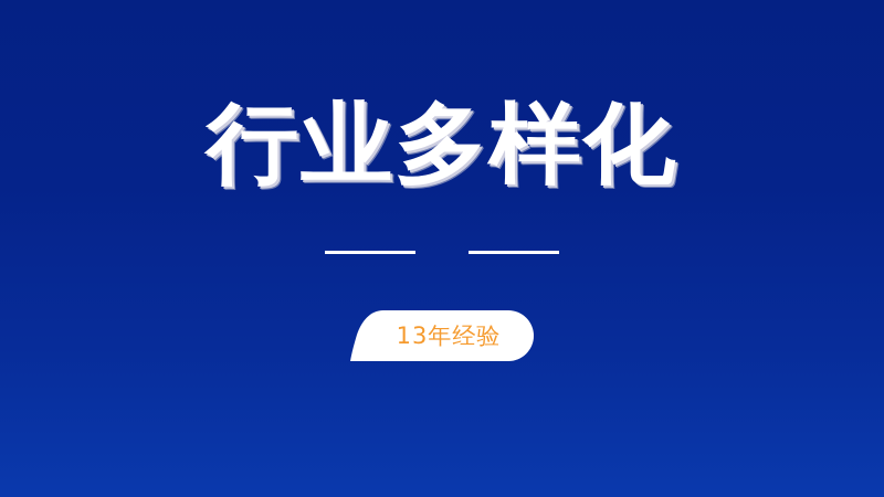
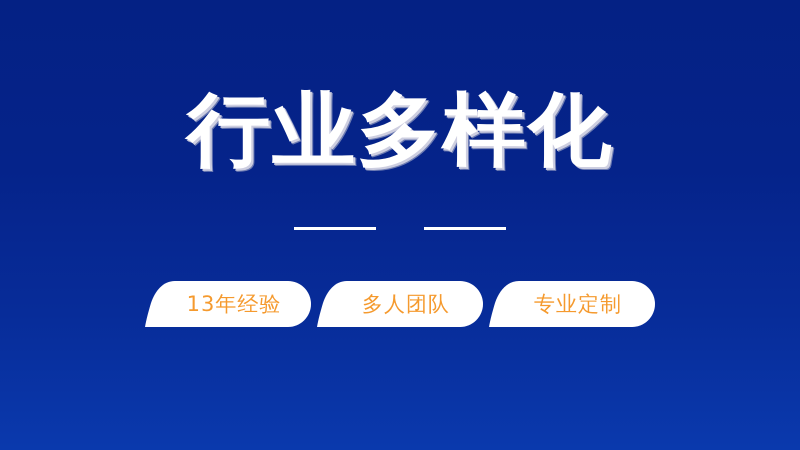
  行业多样化
  13年经验
+ 多人团队
+ 专业定制
